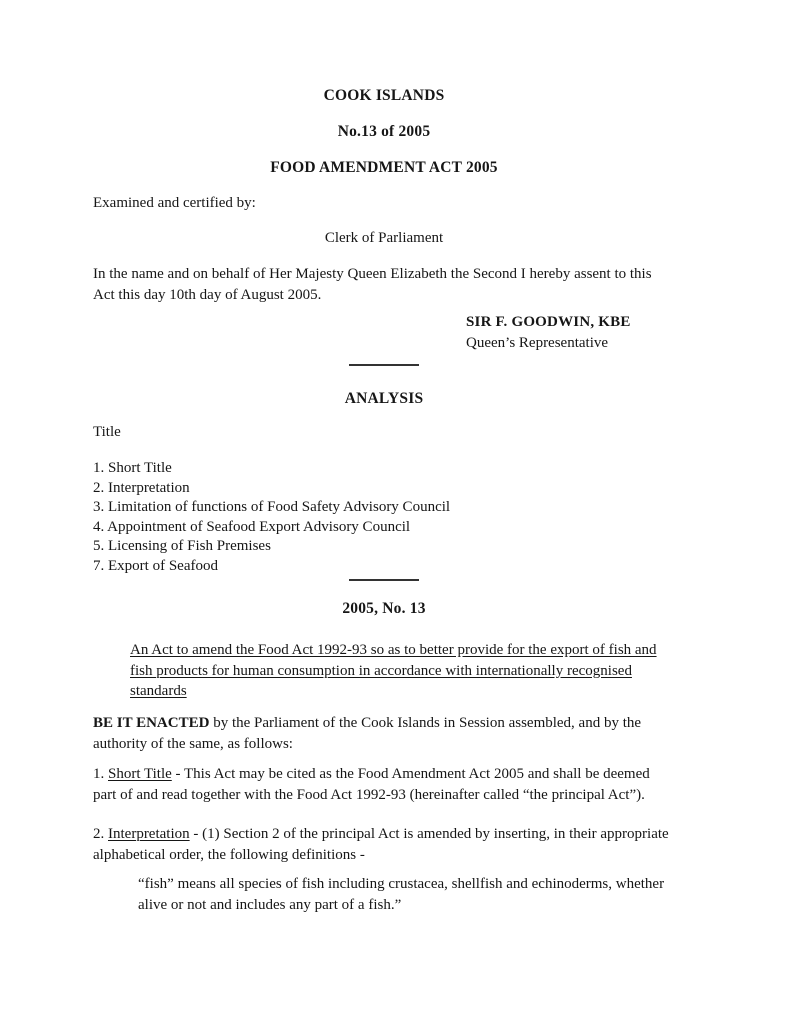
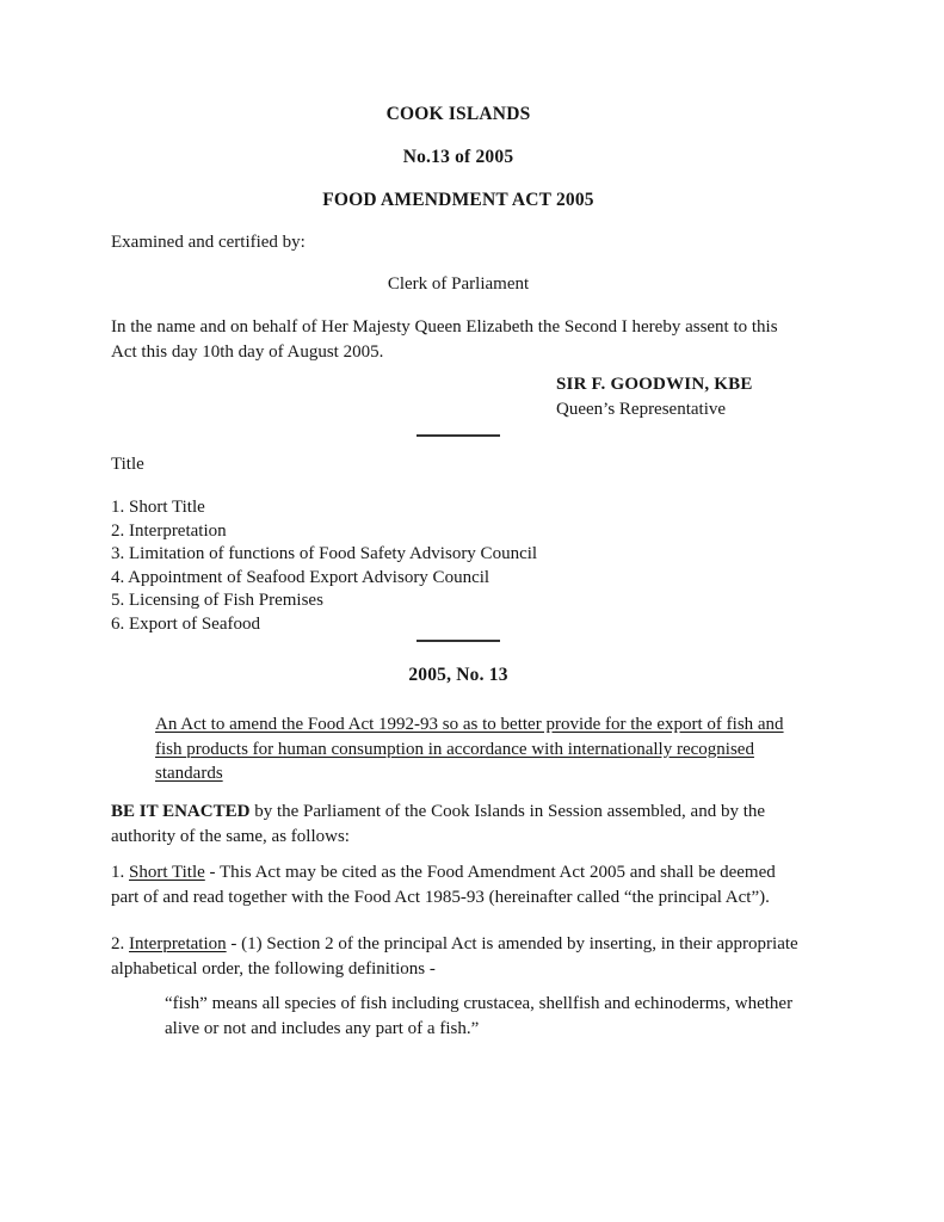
  COOK ISLANDS
  No.13 of 2005
  FOOD AMENDMENT ACT 2005
  Examined and certified by:
  Clerk of Parliament
  In the name and on behalf of Her Majesty Queen Elizabeth the Second I hereby assent to this Act this day 10th day of August 2005.
  SIR F. GOODWIN, KBE
  Queen’s Representative
- ANALYSIS
  Title
  1. Short Title
  2. Interpretation
  3. Limitation of functions of Food Safety Advisory Council
  4. Appointment of Seafood Export Advisory Council
  5. Licensing of Fish Premises
- 7. Export of Seafood
+ 6. Export of Seafood
  2005, No. 13
  An Act to amend the Food Act 1992-93 so as to better provide for the export of fish and fish products for human consumption in accordance with internationally recognised standards
  BE IT ENACTED by the Parliament of the Cook Islands in Session assembled, and by the authority of the same, as follows:
- 1. Short Title - This Act may be cited as the Food Amendment Act 2005 and shall be deemed part of and read together with the Food Act 1992-93 (hereinafter called “the principal Act”).
+ 1. Short Title - This Act may be cited as the Food Amendment Act 2005 and shall be deemed part of and read together with the Food Act 1985-93 (hereinafter called “the principal Act”).
  2. Interpretation - (1) Section 2 of the principal Act is amended by inserting, in their appropriate alphabetical order, the following definitions -
  “fish” means all species of fish including crustacea, shellfish and echinoderms, whether alive or not and includes any part of a fish.”
